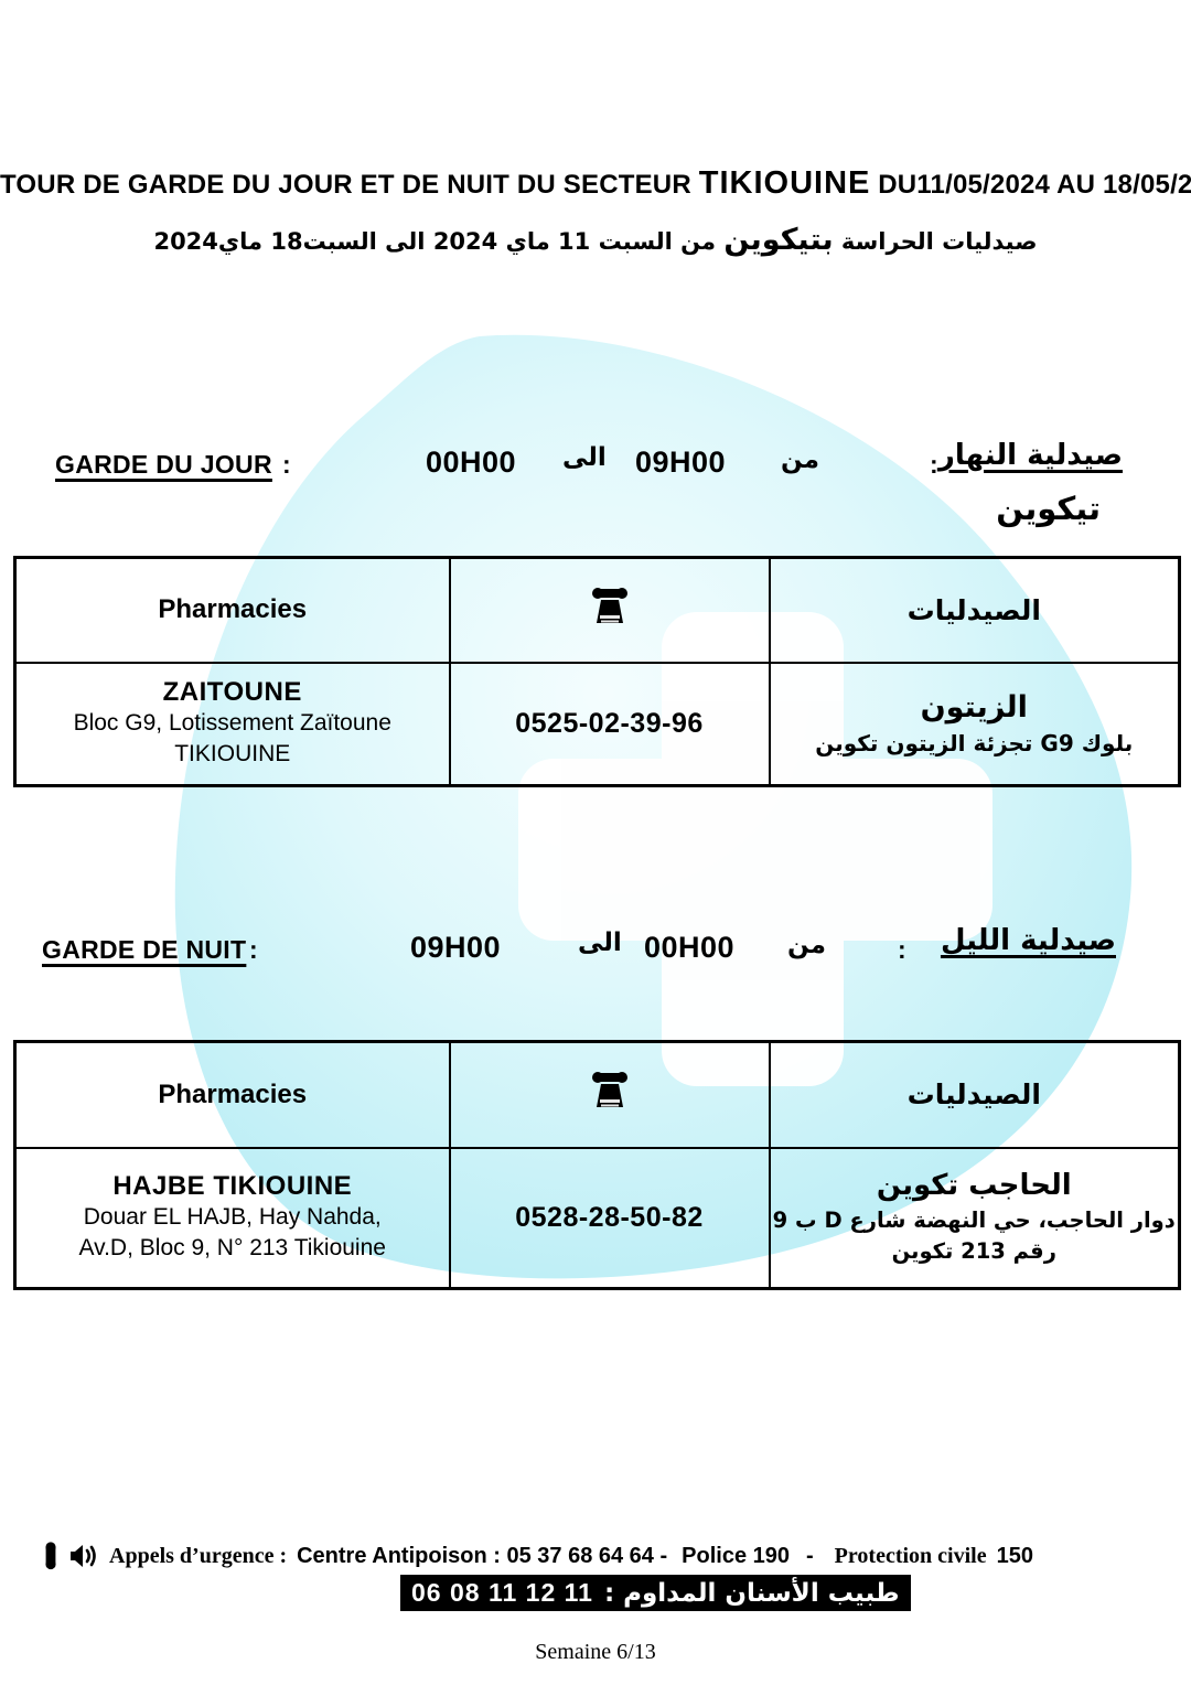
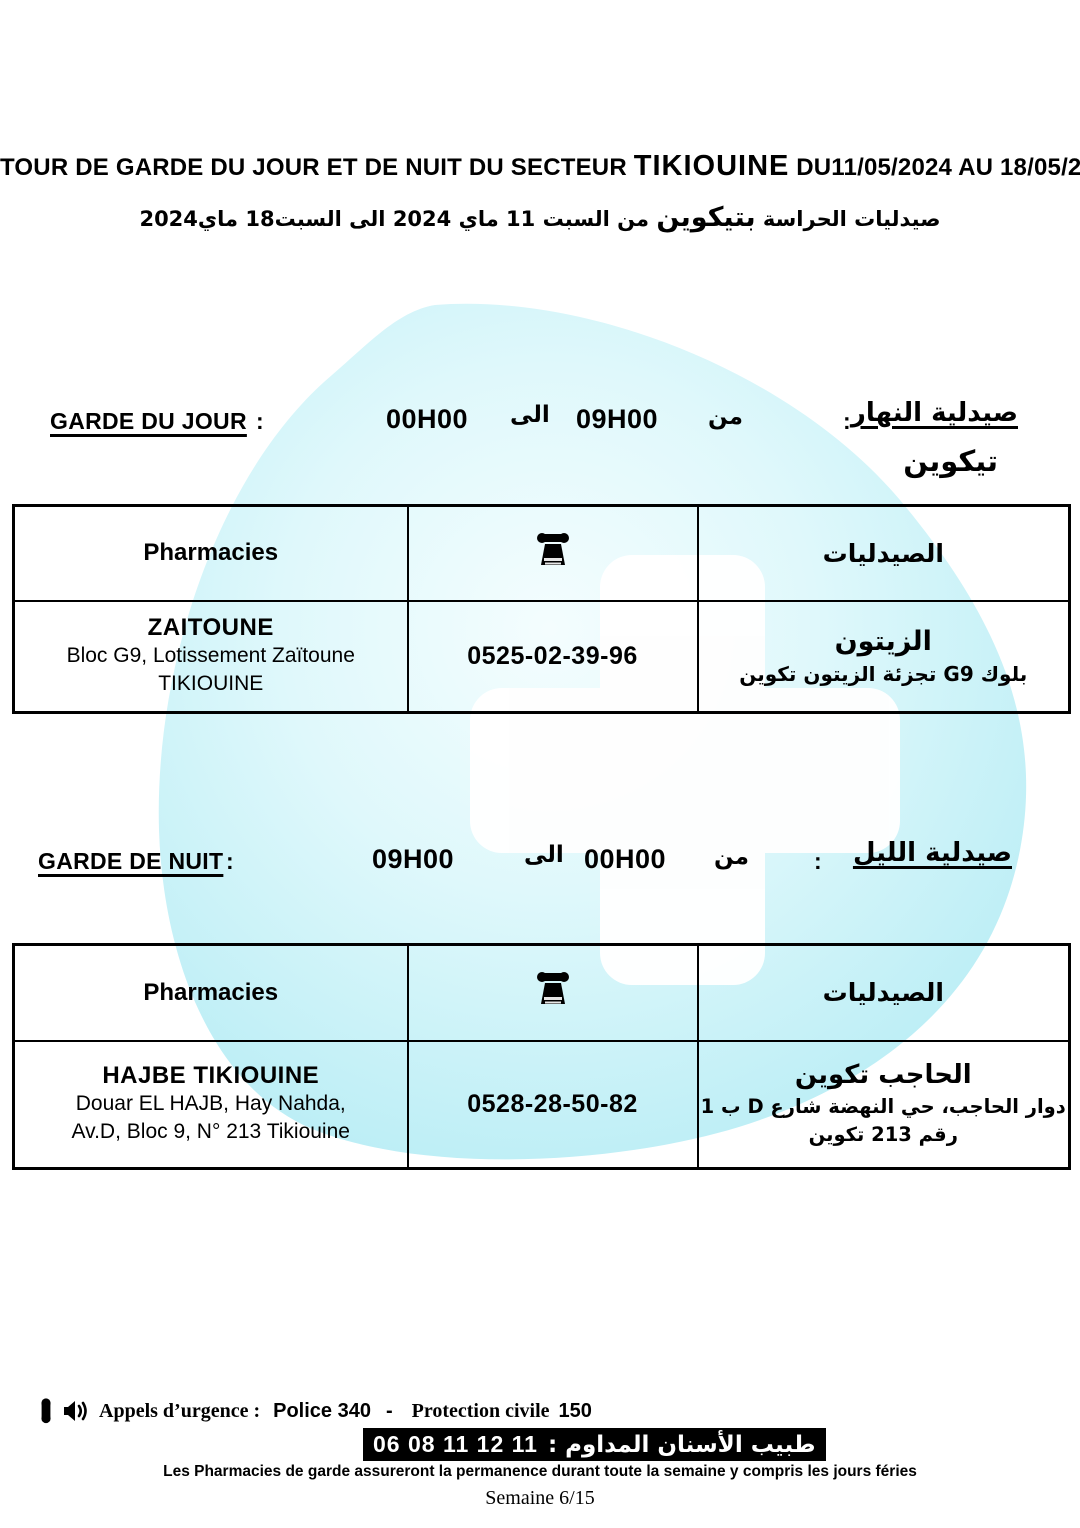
  TOUR DE GARDE DU JOUR ET DE NUIT DU SECTEUR TIKIOUINE DU11/05/2024 AU 18/05/2
  صيدليات الحراسة بتيكوين من السبت 11 ماي 2024 الى السبت18 ماي2024
  GARDE DU JOUR
  :
  00H00
  الى
  09H00
  من
  :
  صيدلية النهار
  تيكوين
  Pharmacies		الصيدليات
  ZAITOUNE Bloc G9, Lotissement Zaïtoune TIKIOUINE	0525-02-39-96	الزيتون بلوك G9 تجزئة الزيتون تكوين
  GARDE DE NUIT
  :
  09H00
  الى
  00H00
  من
  :
  صيدلية الليل
  Pharmacies		الصيدليات
- HAJBE TIKIOUINE Douar EL HAJB, Hay Nahda, Av.D, Bloc 9, N° 213 Tikiouine	0528-28-50-82	الحاجب تكوين دوار الحاجب، حي النهضة شارع D ب 9 رقم 213 تكوين
+ HAJBE TIKIOUINE Douar EL HAJB, Hay Nahda, Av.D, Bloc 9, N° 213 Tikiouine	0528-28-50-82	الحاجب تكوين دوار الحاجب، حي النهضة شارع D ب 1 رقم 213 تكوين
  Appels d’urgence :
- Centre Antipoison : 05 37 68 64 64 -
- Police 190
+ Police 340
  -
  Protection civile
  150
  طبيب الأسنان المداوم :
  06 08 11 12 11
+ Les Pharmacies de garde assureront la permanence durant toute la semaine y compris les jours féries
- Semaine 6/13
+ Semaine 6/15
